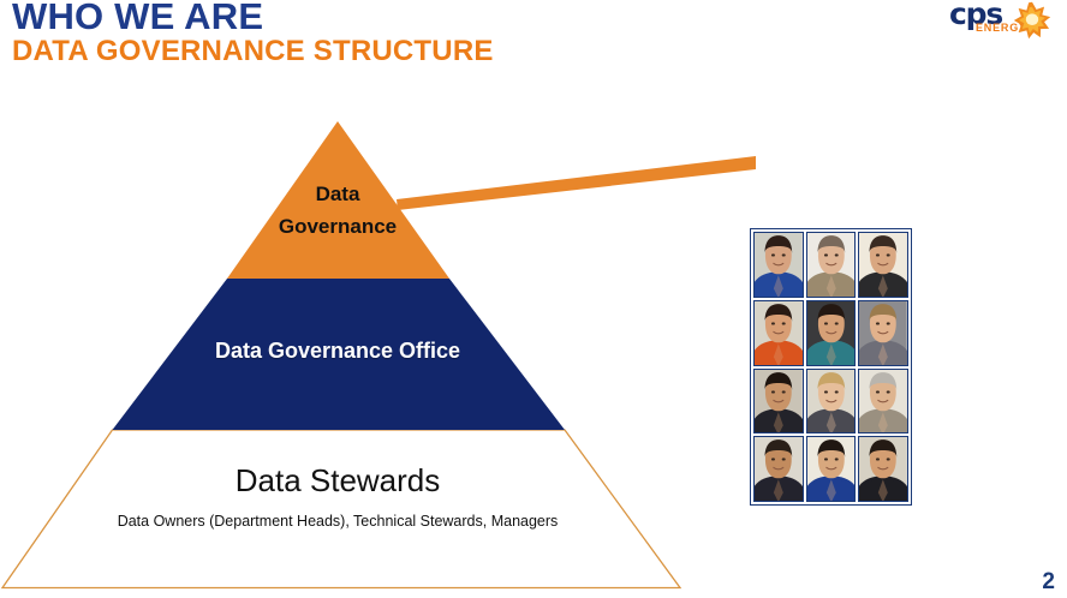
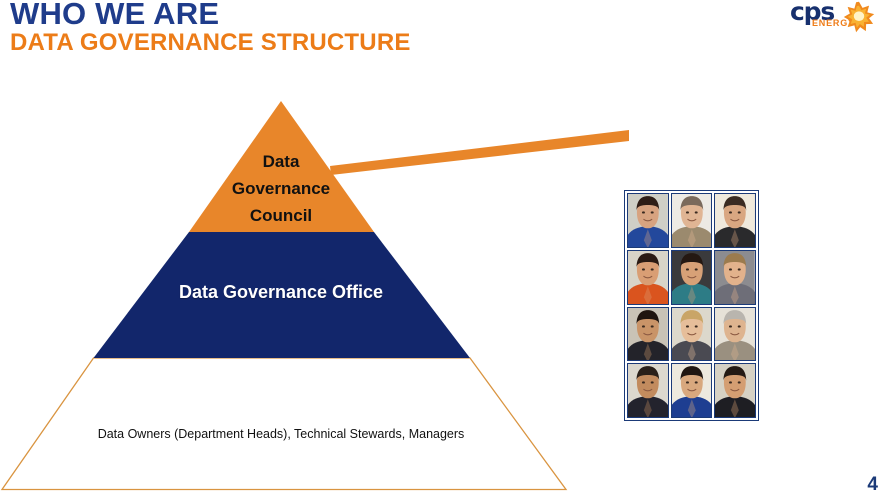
  WHO WE ARE
  DATA GOVERNANCE STRUCTURE
  cps
  ENERG
  Data
  Governance
+ Council
  Data Governance Office
- Data Stewards
  Data Owners (Department Heads), Technical Stewards, Managers
- 2
+ 4
